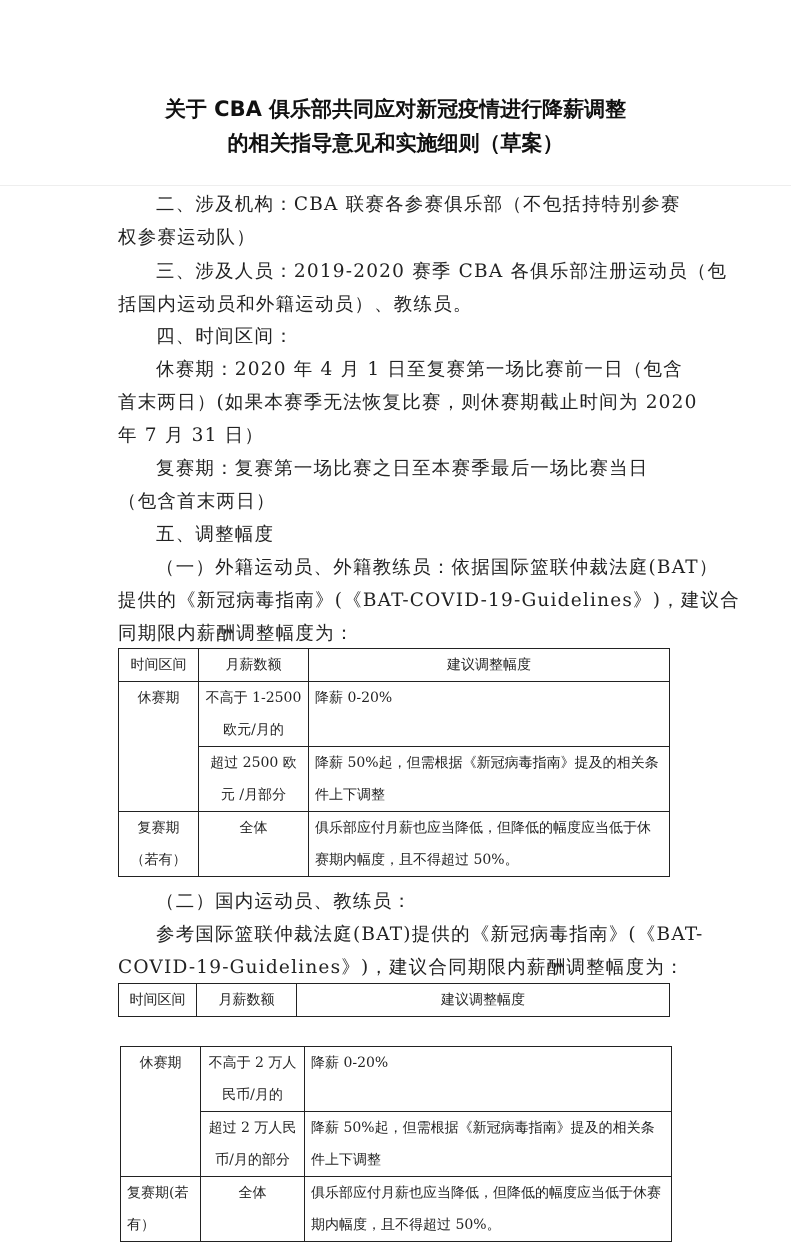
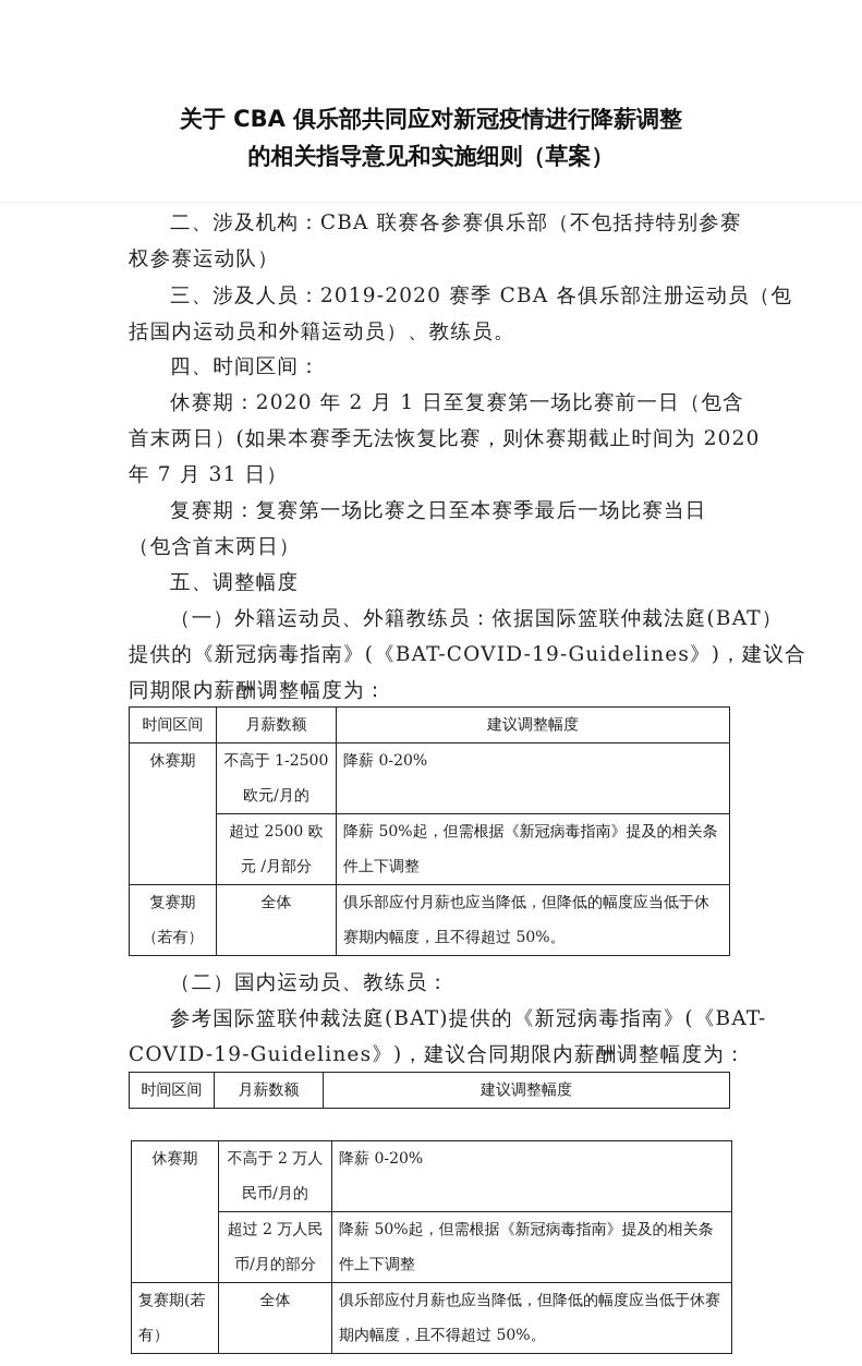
  关于 CBA 俱乐部共同应对新冠疫情进行降薪调整
  的相关指导意见和实施细则（草案）
  二、涉及机构：CBA 联赛各参赛俱乐部（不包括持特别参赛
  权参赛运动队）
  三、涉及人员：2019-2020 赛季 CBA 各俱乐部注册运动员（包
  括国内运动员和外籍运动员）、教练员。
  四、时间区间：
- 休赛期：2020 年 4 月 1 日至复赛第一场比赛前一日（包含
+ 休赛期：2020 年 2 月 1 日至复赛第一场比赛前一日（包含
  首末两日）(如果本赛季无法恢复比赛，则休赛期截止时间为 2020
  年 7 月 31 日）
  复赛期：复赛第一场比赛之日至本赛季最后一场比赛当日
  （包含首末两日）
  五、调整幅度
  （一）外籍运动员、外籍教练员：依据国际篮联仲裁法庭(BAT）
  提供的《新冠病毒指南》(《BAT-COVID-19-Guidelines》)，建议合
  同期限内薪酬调整幅度为：
  时间区间	月薪数额	建议调整幅度
  休赛期	不高于 1-2500 欧元/月的	降薪 0-20%
  超过 2500 欧元 /月部分	降薪 50%起，但需根据《新冠病毒指南》提及的相关条件上下调整
  复赛期（若有）	全体	俱乐部应付月薪也应当降低，但降低的幅度应当低于休赛期内幅度，且不得超过 50%。
  （二）国内运动员、教练员：
  参考国际篮联仲裁法庭(BAT)提供的《新冠病毒指南》(《BAT-
  COVID-19-Guidelines》)，建议合同期限内薪酬调整幅度为：
  时间区间	月薪数额	建议调整幅度
  休赛期	不高于 2 万人民币/月的	降薪 0-20%
  超过 2 万人民币/月的部分	降薪 50%起，但需根据《新冠病毒指南》提及的相关条件上下调整
  复赛期(若有）	全体	俱乐部应付月薪也应当降低，但降低的幅度应当低于休赛期内幅度，且不得超过 50%。
